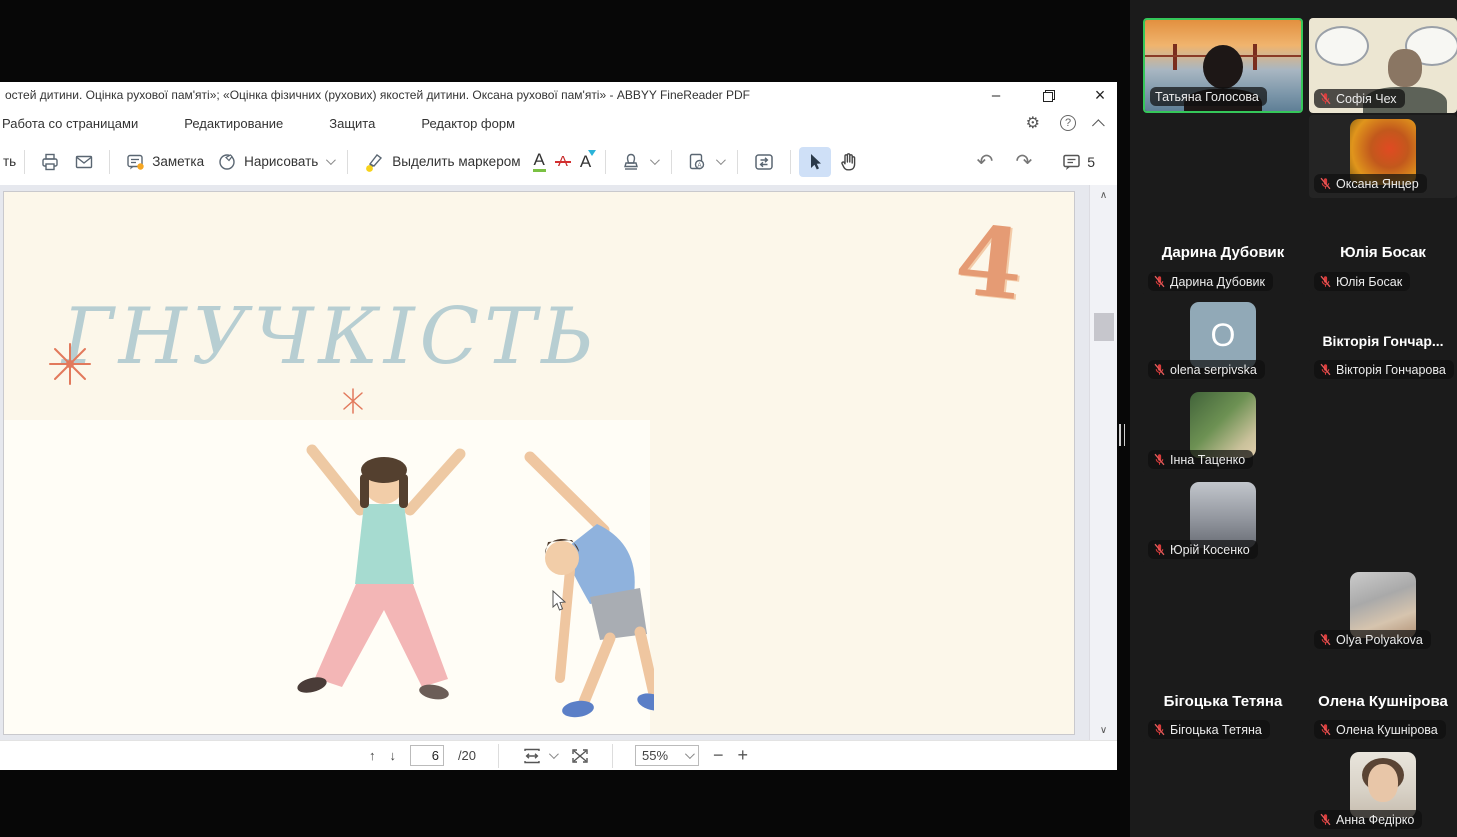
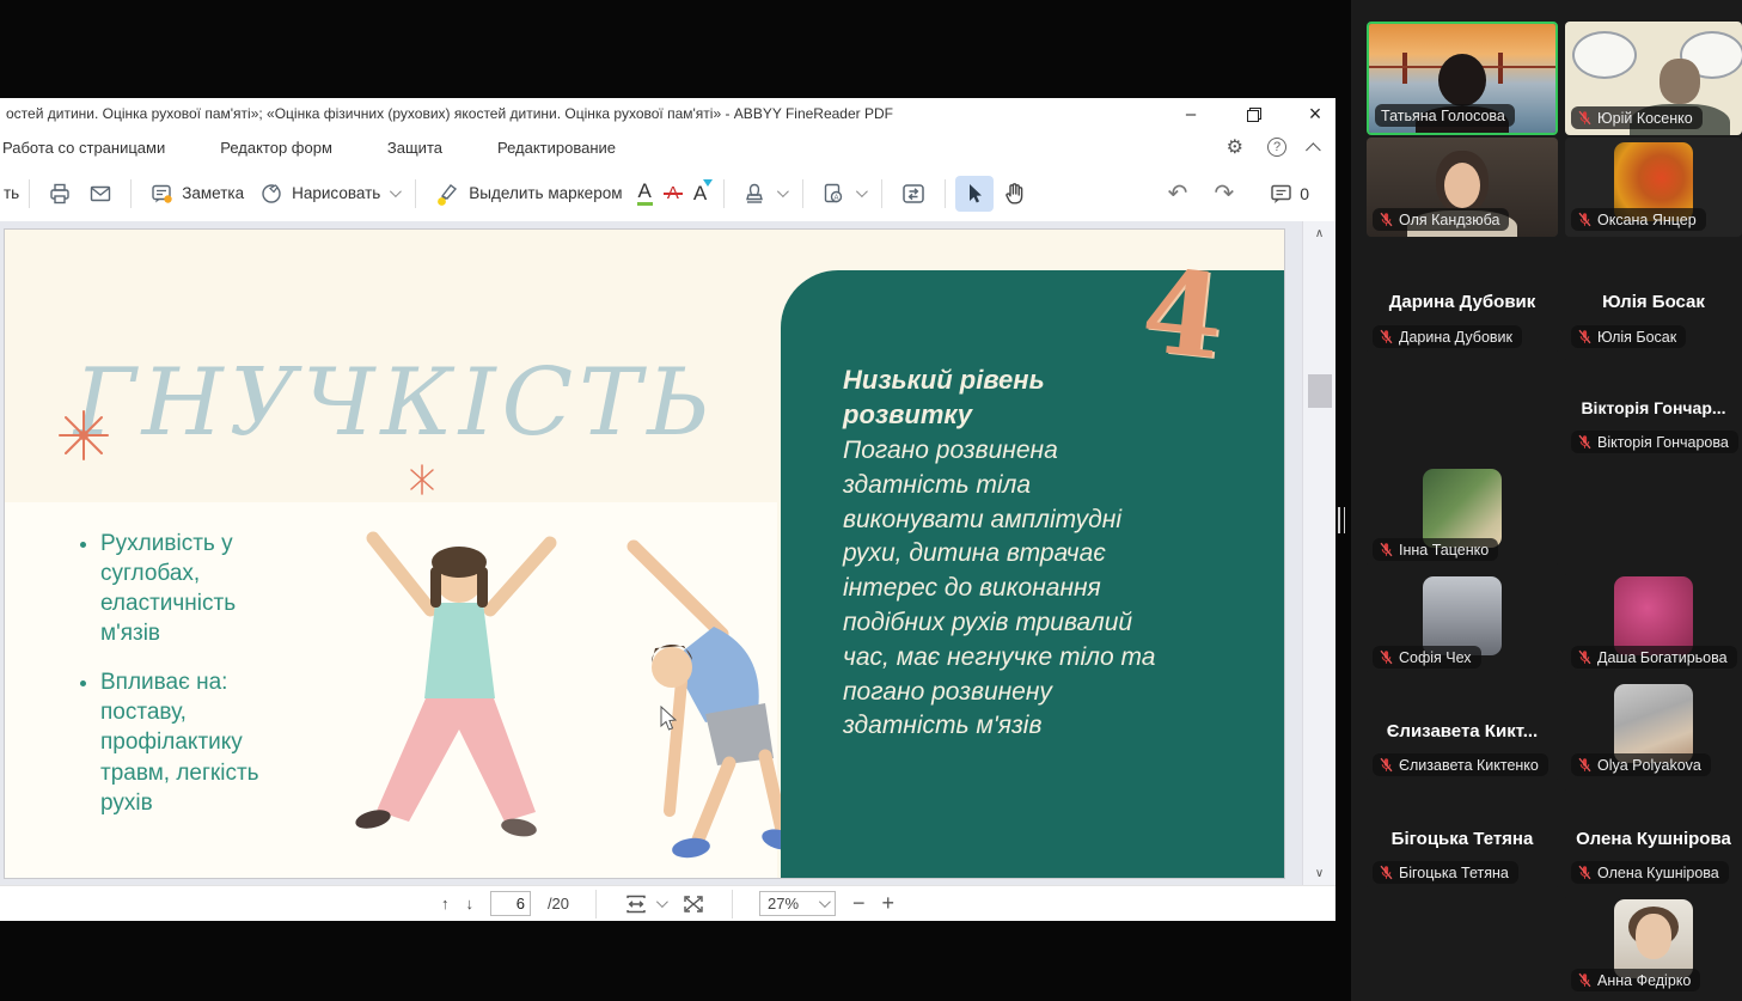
- остей дитини. Оцінка рухової пам'яті»; «Оцінка фізичних (рухових) якостей дитини. Оксана рухової пам'яті» - ABBYY FineReader PDF
+ остей дитини. Оцінка рухової пам'яті»; «Оцінка фізичних (рухових) якостей дитини. Оцінка рухової пам'яті» - ABBYY FineReader PDF
  –
  ×
  Работа со страницами
- Редактирование
+ Редактор форм
  Защита
- Редактор форм
+ Редактирование
  ⚙
  ?
  ть
  Заметка
  Нарисовать
  Выделить маркером
  A
  A
  A
  ↶
  ↷
- 5
+ 0
  ГНУЧКІСТЬ
+ Рухливість у суглобах, еластичність м'язів
+ Впливає на: поставу, профілактику травм, легкість рухів
+ Низький рівень розвитку
+ Погано розвинена здатність тіла виконувати амплітудні рухи, дитина втрачає інтерес до виконання подібних рухів тривалий час, має негнучке тіло та погано розвинену здатність м'язів
  ∧
  ∨
  ↑
  ↓
  6
  /20
- 55%
+ 27%
  −
  +
  Татьяна Голосова
- Софія Чех
+ Юрій Косенко
+ Оля Кандзюба
  Оксана Янцер
  Дарина Дубовик
  Дарина Дубовик
  Юлія Босак
  Юлія Босак
- O
- olena serpivska
  Вікторія Гончар...
  Вікторія Гончарова
  Інна Таценко
- Юрій Косенко
+ Софія Чех
+ Даша Богатирьова
+ Єлизавета Кикт...
+ Єлизавета Киктенко
  Olya Polyakova
  Бігоцька Тетяна
  Бігоцька Тетяна
  Олена Кушнірова
  Олена Кушнірова
  Анна Федірко
